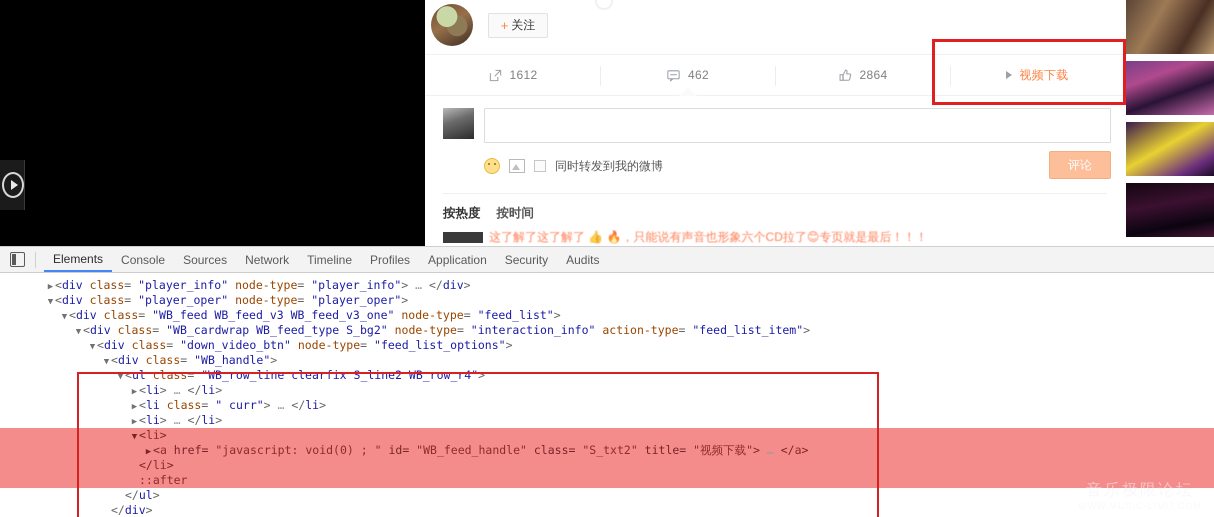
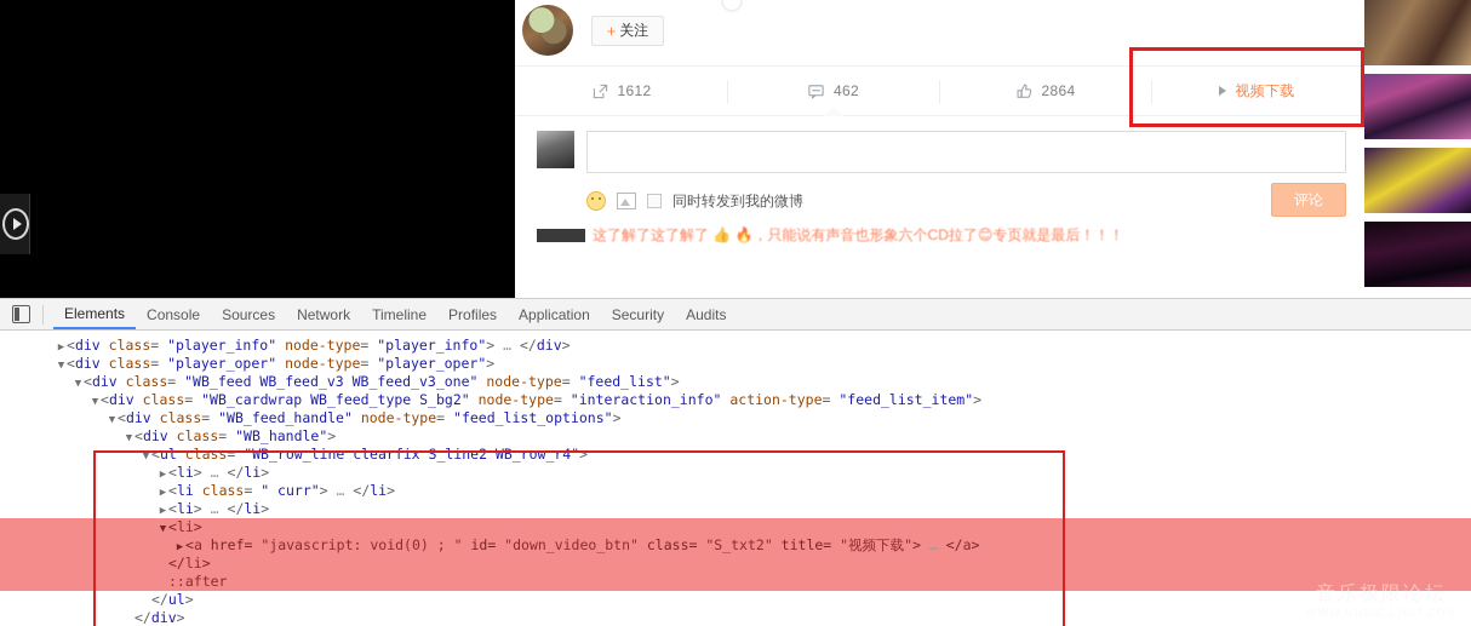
  +
  关注
  1612
  462
  2864
  视频下载
  同时转发到我的微博
  评论
- 按热度
- 按时间
  这了解了这了解了 👍 🔥，只能说有声音也形象六个CD拉了😊专页就是最后！！！
  Elements
  Console
  Sources
  Network
  Timeline
  Profiles
  Application
  Security
  Audits
  ▶ <div class= "player_info" node-type= "player_info"> … </div>
  ▼ <div class= "player_oper" node-type= "player_oper">
  ▼ <div class= "WB_feed WB_feed_v3 WB_feed_v3_one" node-type= "feed_list">
  ▼ <div class= "WB_cardwrap WB_feed_type S_bg2" node-type= "interaction_info" action-type= "feed_list_item">
- ▼ <div class= "down_video_btn" node-type= "feed_list_options">
+ ▼ <div class= "WB_feed_handle" node-type= "feed_list_options">
  ▼ <div class= "WB_handle">
  ▼ <ul class= "WB_row_line clearfix S_line2 WB_row_r4">
  ▶ <li> … </li>
  ▶ <li class= " curr"> … </li>
  ▶ <li> … </li>
  ▼ <li>
- ▶ <a href= "javascript: void(0) ; " id= "WB_feed_handle" class= "S_txt2" title= "视频下载"> … </a>
+ ▶ <a href= "javascript: void(0) ; " id= "down_video_btn" class= "S_txt2" title= "视频下载"> … </a>
  </li>
  ::after
  </ul>
  </div>
  音乐极限论坛
